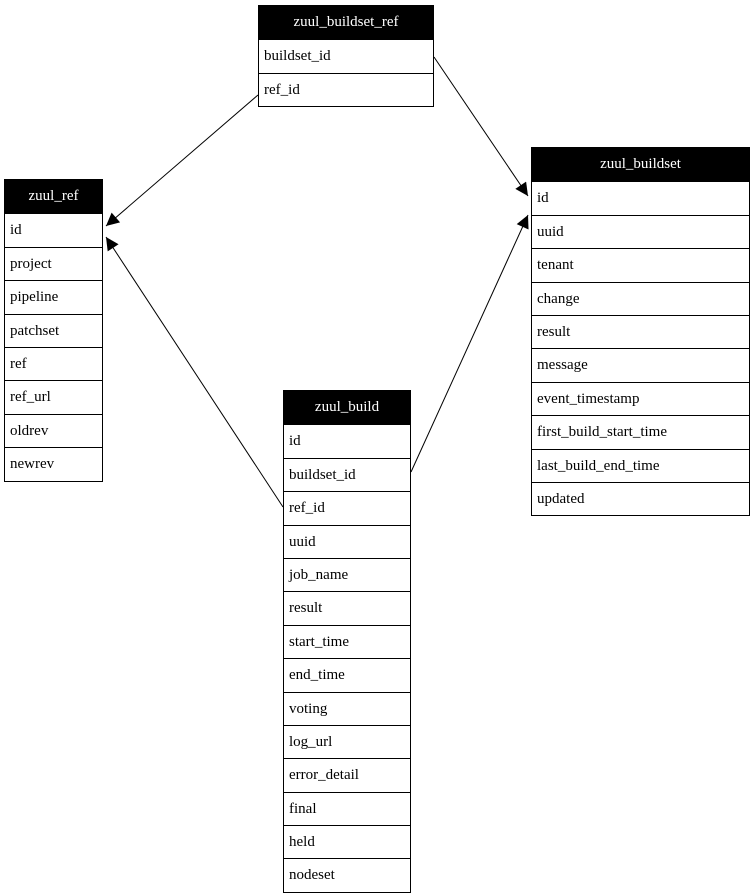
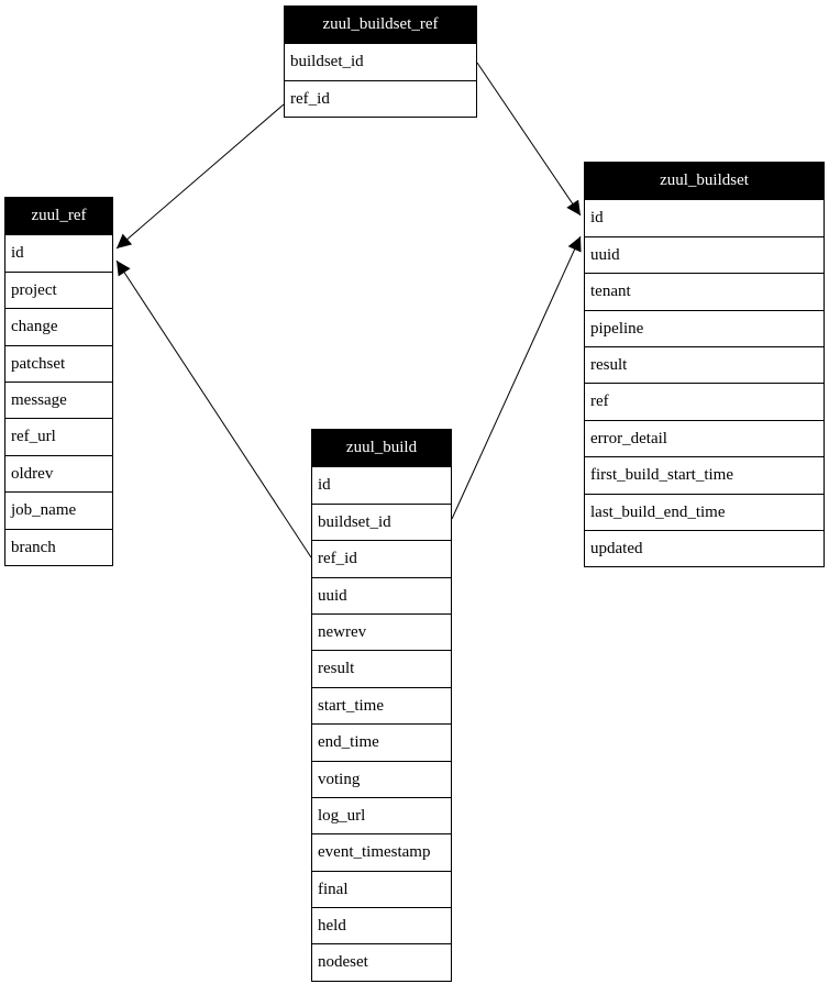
  zuul_buildset_ref
  buildset_id
  ref_id
  zuul_ref
  id
  project
- pipeline
+ change
  patchset
- ref
+ message
  ref_url
  oldrev
- newrev
+ job_name
+ branch
  zuul_buildset
  id
  uuid
  tenant
- change
+ pipeline
  result
- message
+ ref
- event_timestamp
+ error_detail
  first_build_start_time
  last_build_end_time
  updated
  zuul_build
  id
  buildset_id
  ref_id
  uuid
- job_name
+ newrev
  result
  start_time
  end_time
  voting
  log_url
- error_detail
+ event_timestamp
  final
  held
  nodeset
